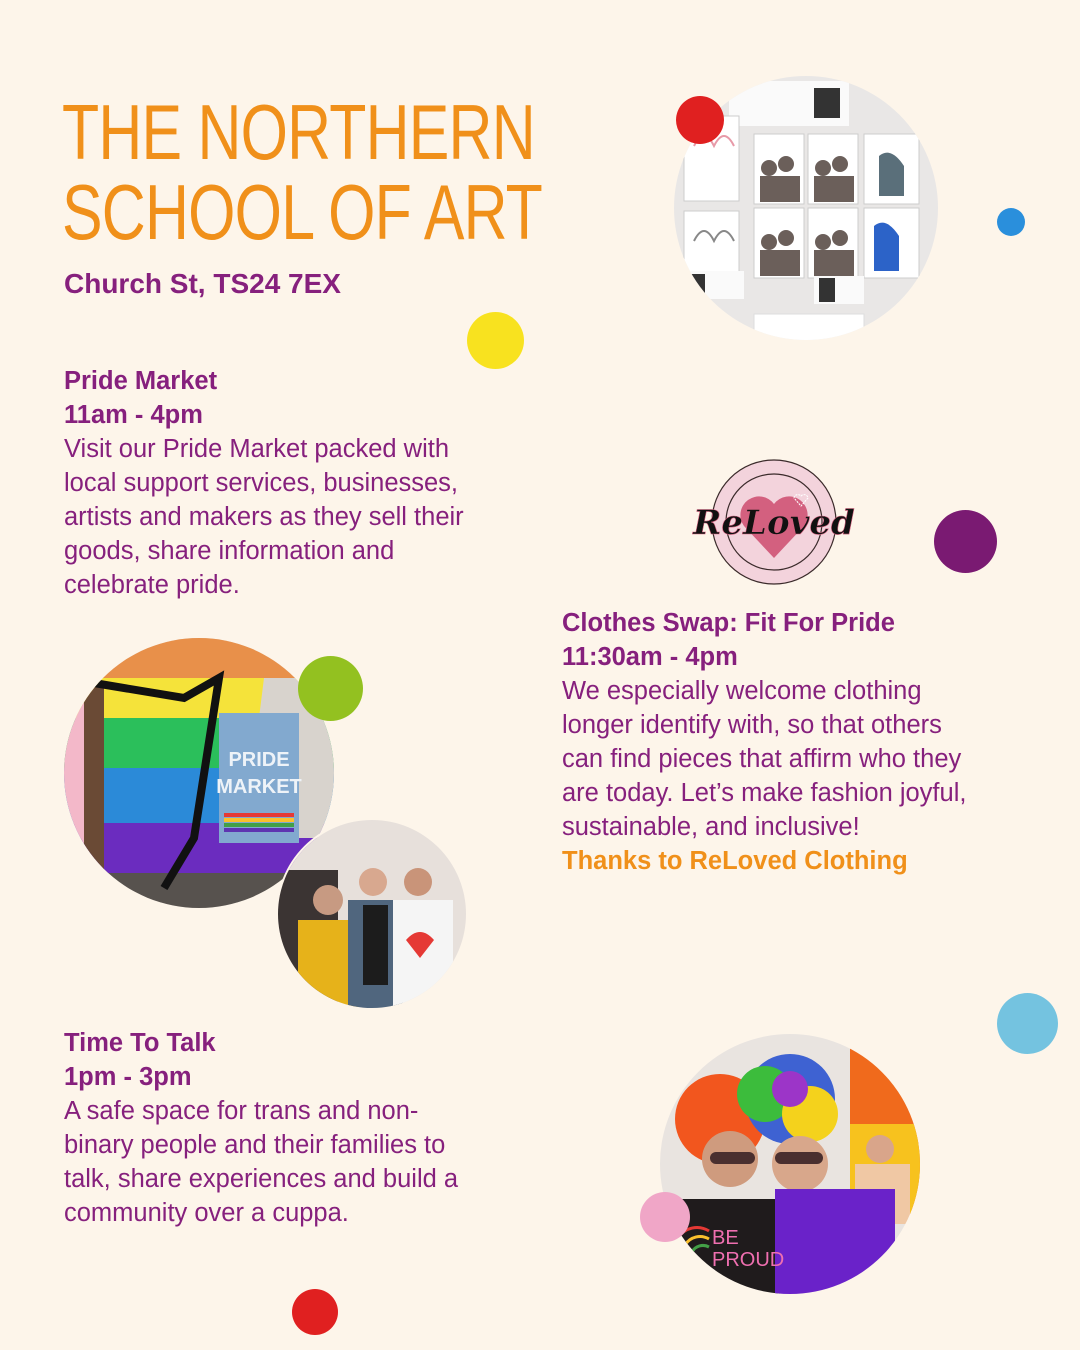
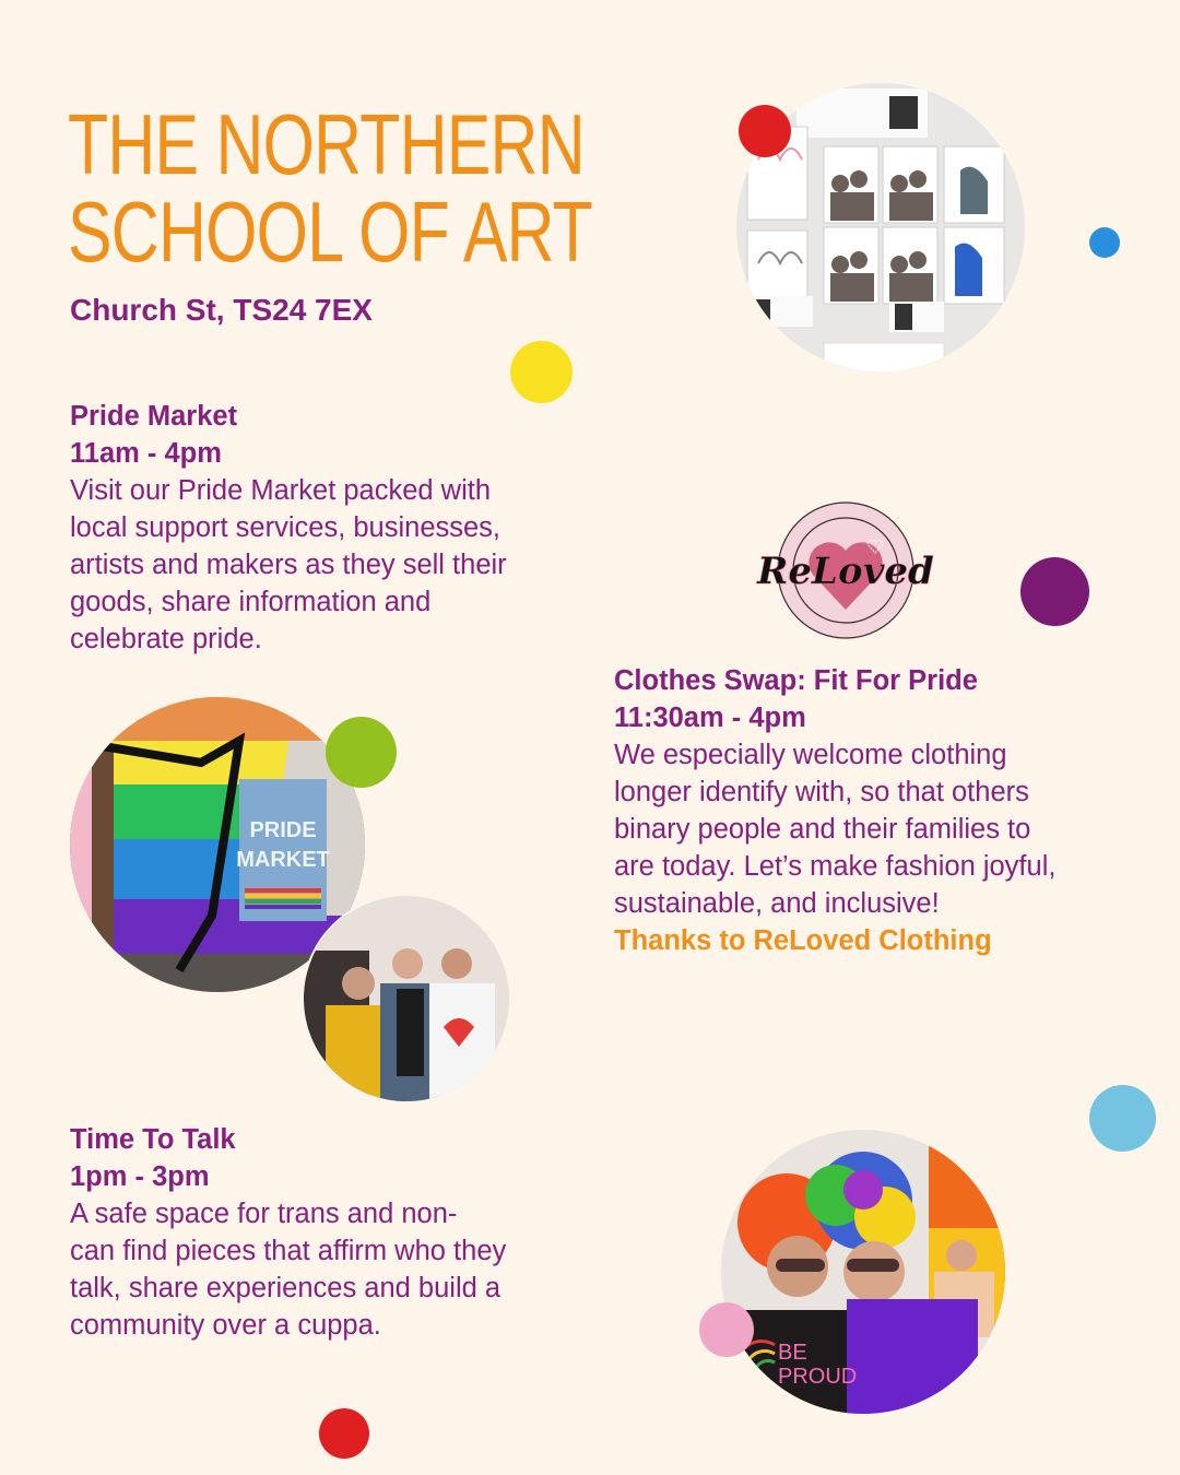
  THE NORTHERN
  SCHOOL OF ART
  Church St, TS24 7EX
  Pride Market
  11am - 4pm
  Visit our Pride Market packed with
  local support services, businesses,
  artists and makers as they sell their
  goods, share information and
  celebrate pride.
  Clothes Swap: Fit For Pride
  11:30am - 4pm
  We especially welcome clothing
  longer identify with, so that others
- can find pieces that affirm who they
+ binary people and their families to
  are today. Let’s make fashion joyful,
  sustainable, and inclusive!
  Thanks to ReLoved Clothing
  Time To Talk
  1pm - 3pm
  A safe space for trans and non-
- binary people and their families to
+ can find pieces that affirm who they
  talk, share experiences and build a
  community over a cuppa.
  ReLoved
  PRIDE
  MARKET
  BE
  PROUD
